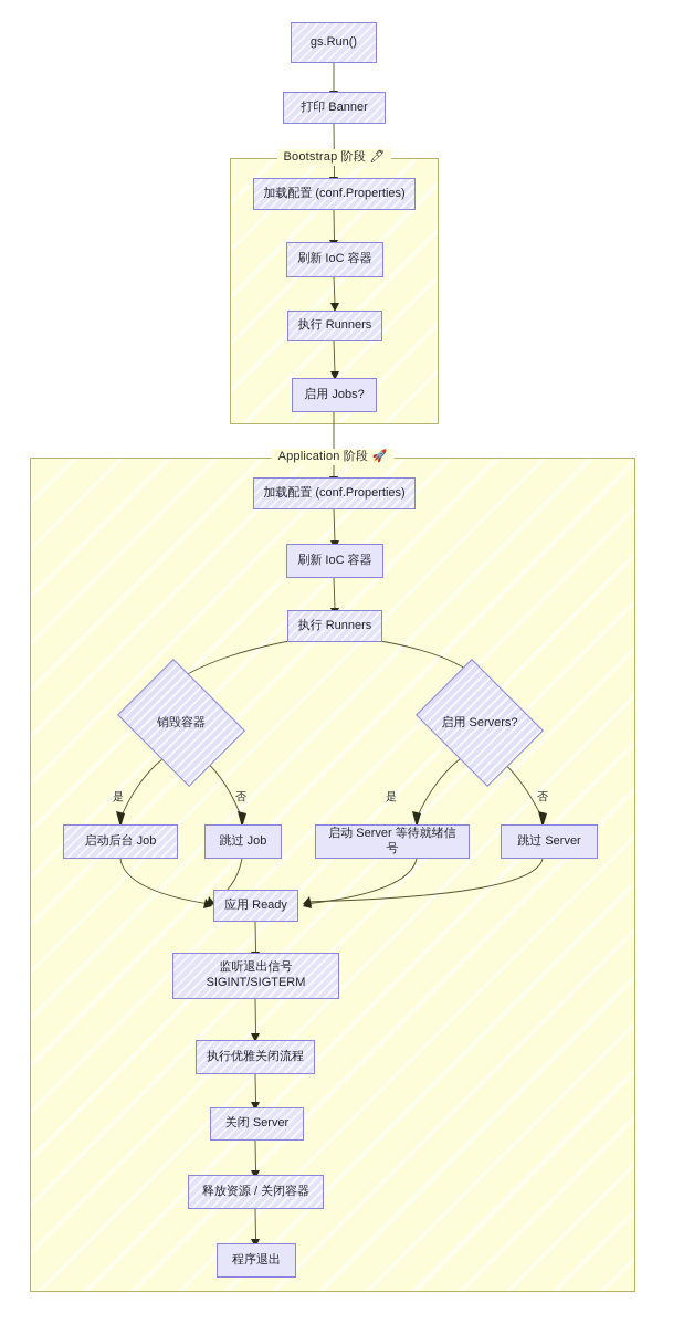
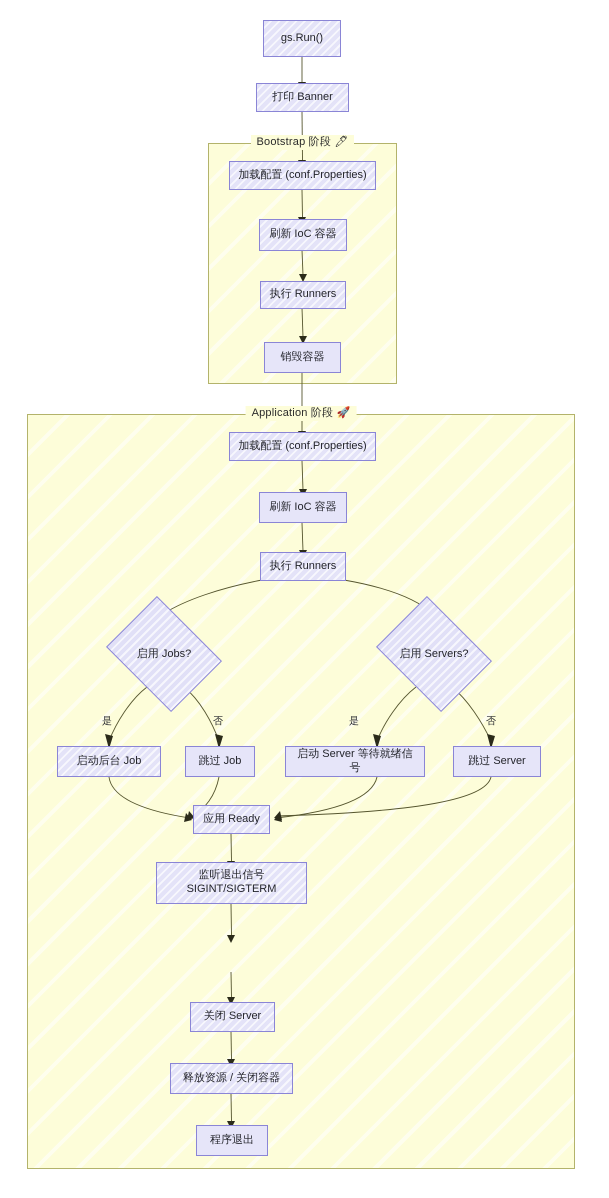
  Bootstrap 阶段 🖊
  Application 阶段 🚀
  gs.Run()
  打印 Banner
  加载配置 (conf.Properties)
  刷新 IoC 容器
  执行 Runners
- 启用 Jobs?
+ 销毁容器
  加载配置 (conf.Properties)
  刷新 IoC 容器
  执行 Runners
- 销毁容器
+ 启用 Jobs?
  启用 Servers?
  启动后台 Job
  跳过 Job
  启动 Server 等待就绪信号
  跳过 Server
  是
  否
  是
  否
  应用 Ready
  监听退出信号
  SIGINT/SIGTERM
- 执行优雅关闭流程
  关闭 Server
  释放资源 / 关闭容器
  程序退出
